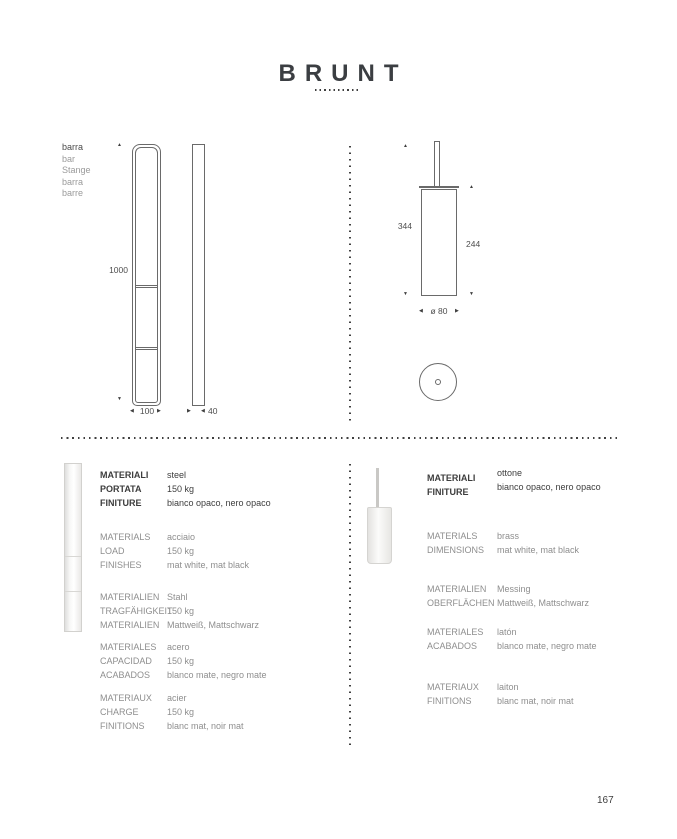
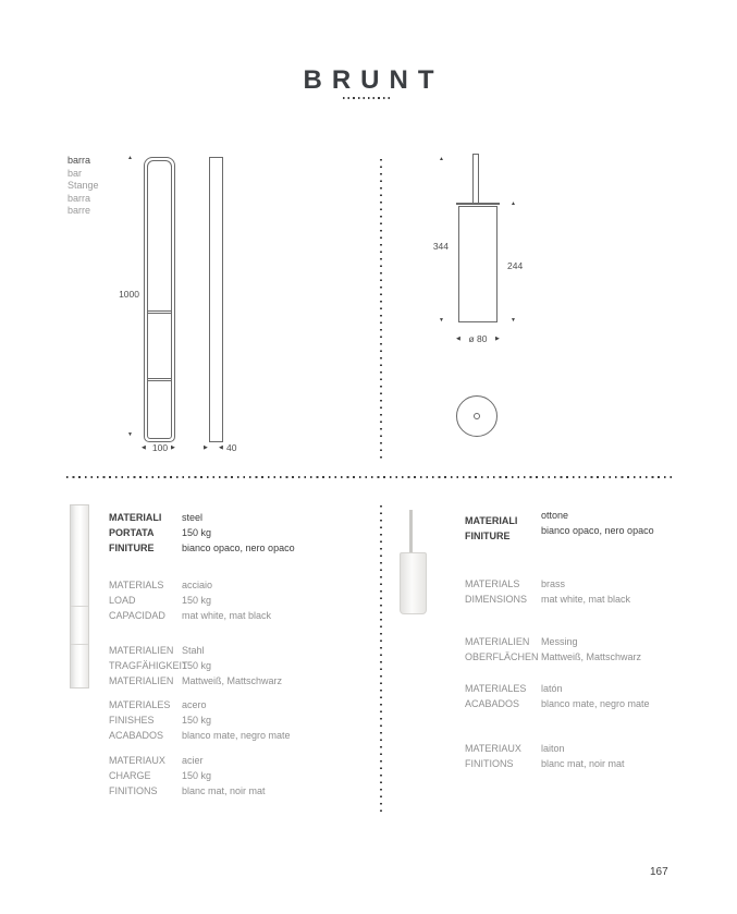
  BRUNT
  barra
  bar
  Stange
  barra
  barre
  1000
  100
  40
  344
  244
  ø 80
  MATERIALI
  steel
  PORTATA
  150 kg
  FINITURE
  bianco opaco, nero opaco
  MATERIALS
  acciaio
  LOAD
  150 kg
- FINISHES
+ CAPACIDAD
  mat white, mat black
  MATERIALIEN
  Stahl
  TRAGFÄHIGKEI
  150 kg
  MATERIALIEN
  Mattweiß, Mattschwarz
  MATERIALES
  acero
- CAPACIDAD
+ FINISHES
  150 kg
  ACABADOS
  blanco mate, negro mate
  MATERIAUX
  acier
  CHARGE
  150 kg
  FINITIONS
  blanc mat, noir mat
  MATERIALI
  ottone
  FINITURE
  bianco opaco, nero opaco
  MATERIALS
  brass
  DIMENSIONS
  mat white, mat black
  MATERIALIEN
  Messing
  OBERFLÄCHEN
  Mattweiß, Mattschwarz
  MATERIALES
  latón
  ACABADOS
  blanco mate, negro mate
  MATERIAUX
  laiton
  FINITIONS
  blanc mat, noir mat
  167
